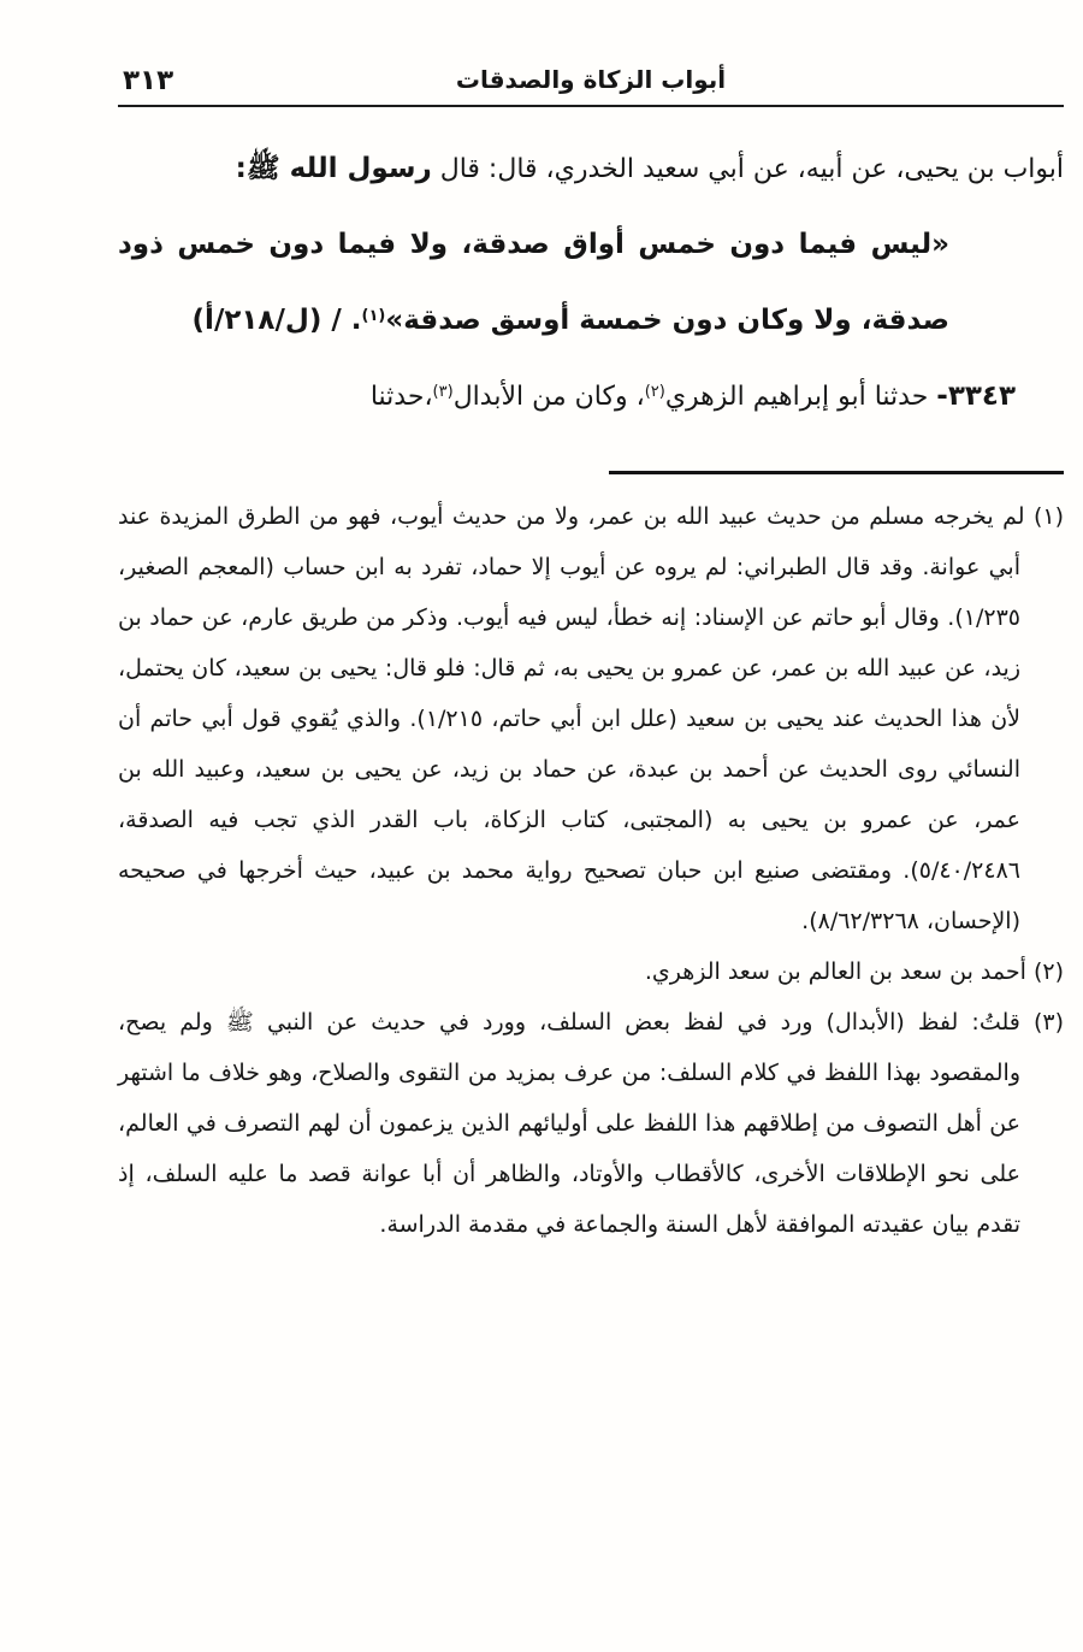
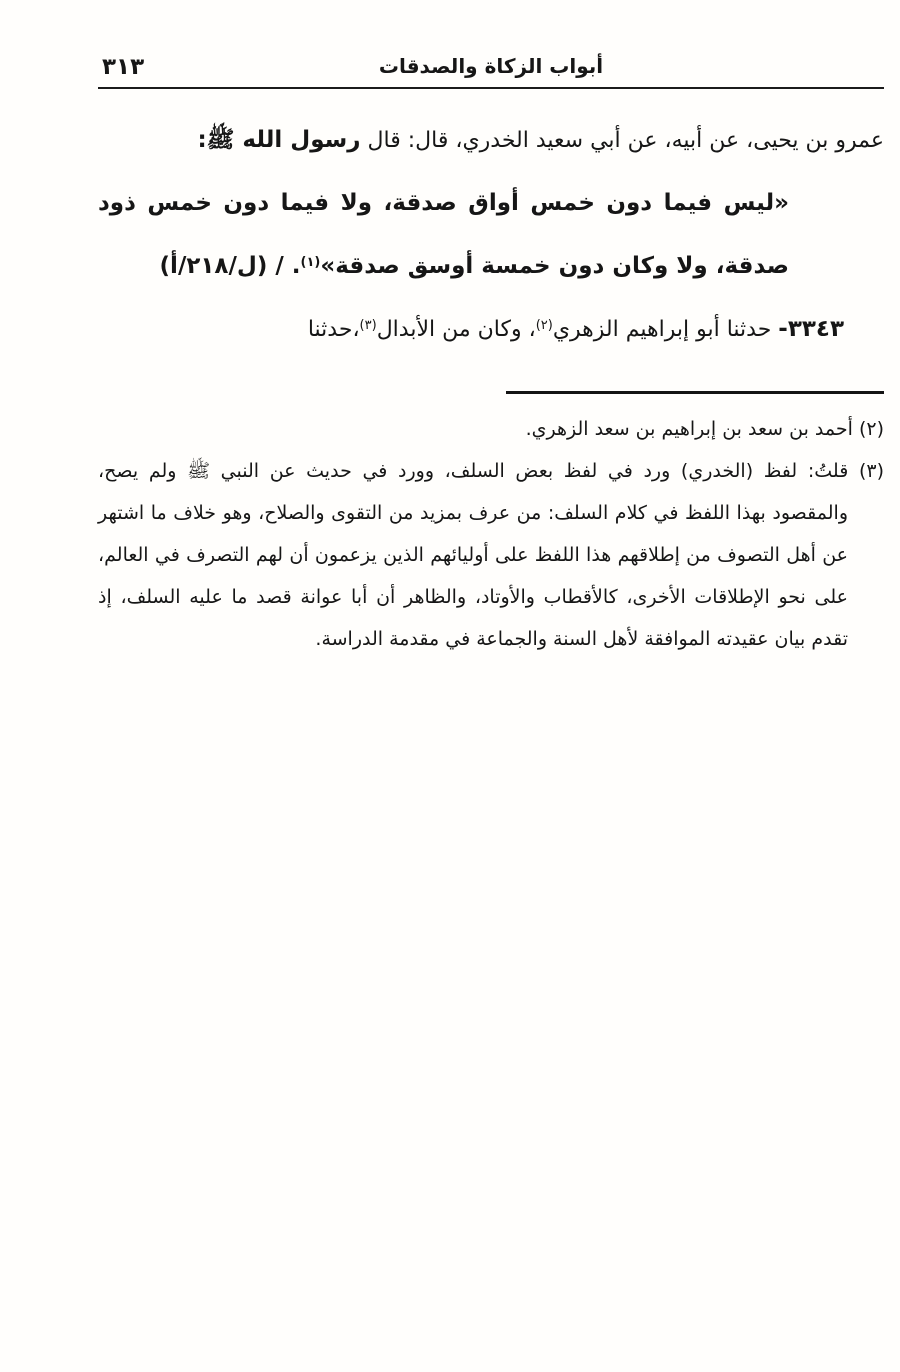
  ٣١٣
  أبواب الزكاة والصدقات
- أبواب بن يحيى، عن أبيه، عن أبي سعيد الخدري، قال: قال رسول الله ﷺ:
+ عمرو بن يحيى، عن أبيه، عن أبي سعيد الخدري، قال: قال رسول الله ﷺ:
  «ليس فيما دون خمس أواق صدقة، ولا فيما دون خمس ذود صدقة، ولا وكان دون خمسة أوسق صدقة»(١). / (ل/٢١٨/أ)
  ٣٣٤٣- حدثنا أبو إبراهيم الزهري(٢)، وكان من الأبدال(٣)،حدثنا
- (١) لم يخرجه مسلم من حديث عبيد الله بن عمر، ولا من حديث أيوب، فهو من الطرق المزيدة عند أبي عوانة. وقد قال الطبراني: لم يروه عن أيوب إلا حماد، تفرد به ابن حساب (المعجم الصغير، ١/٢٣٥). وقال أبو حاتم عن الإسناد: إنه خطأ، ليس فيه أيوب. وذكر من طريق عارم، عن حماد بن زيد، عن عبيد الله بن عمر، عن عمرو بن يحيى به، ثم قال: فلو قال: يحيى بن سعيد، كان يحتمل، لأن هذا الحديث عند يحيى بن سعيد (علل ابن أبي حاتم، ١/٢١٥). والذي يُقوي قول أبي حاتم أن النسائي روى الحديث عن أحمد بن عبدة، عن حماد بن زيد، عن يحيى بن سعيد، وعبيد الله بن عمر، عن عمرو بن يحيى به (المجتبى، كتاب الزكاة، باب القدر الذي تجب فيه الصدقة، ٥/٤٠/٢٤٨٦). ومقتضى صنيع ابن حبان تصحيح رواية محمد بن عبيد، حيث أخرجها في صحيحه (الإحسان، ٨/٦٢/٣٢٦٨).
- (٢) أحمد بن سعد بن العالم بن سعد الزهري.
+ (٢) أحمد بن سعد بن إبراهيم بن سعد الزهري.
- (٣) قلتُ: لفظ (الأبدال) ورد في لفظ بعض السلف، وورد في حديث عن النبي ﷺ ولم يصح، والمقصود بهذا اللفظ في كلام السلف: من عرف بمزيد من التقوى والصلاح، وهو خلاف ما اشتهر عن أهل التصوف من إطلاقهم هذا اللفظ على أوليائهم الذين يزعمون أن لهم التصرف في العالم، على نحو الإطلاقات الأخرى، كالأقطاب والأوتاد، والظاهر أن أبا عوانة قصد ما عليه السلف، إذ تقدم بيان عقيدته الموافقة لأهل السنة والجماعة في مقدمة الدراسة.
+ (٣) قلتُ: لفظ (الخدري) ورد في لفظ بعض السلف، وورد في حديث عن النبي ﷺ ولم يصح، والمقصود بهذا اللفظ في كلام السلف: من عرف بمزيد من التقوى والصلاح، وهو خلاف ما اشتهر عن أهل التصوف من إطلاقهم هذا اللفظ على أوليائهم الذين يزعمون أن لهم التصرف في العالم، على نحو الإطلاقات الأخرى، كالأقطاب والأوتاد، والظاهر أن أبا عوانة قصد ما عليه السلف، إذ تقدم بيان عقيدته الموافقة لأهل السنة والجماعة في مقدمة الدراسة.
